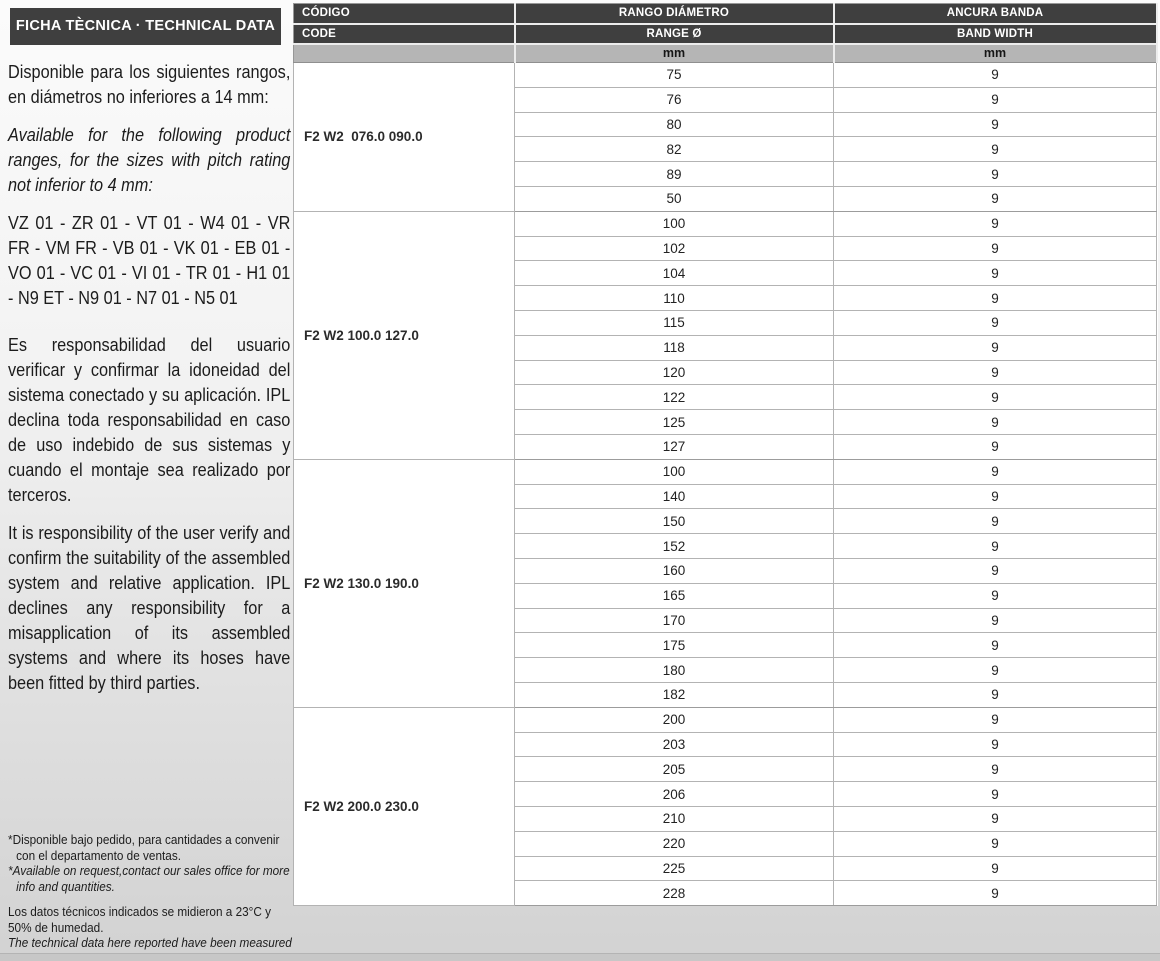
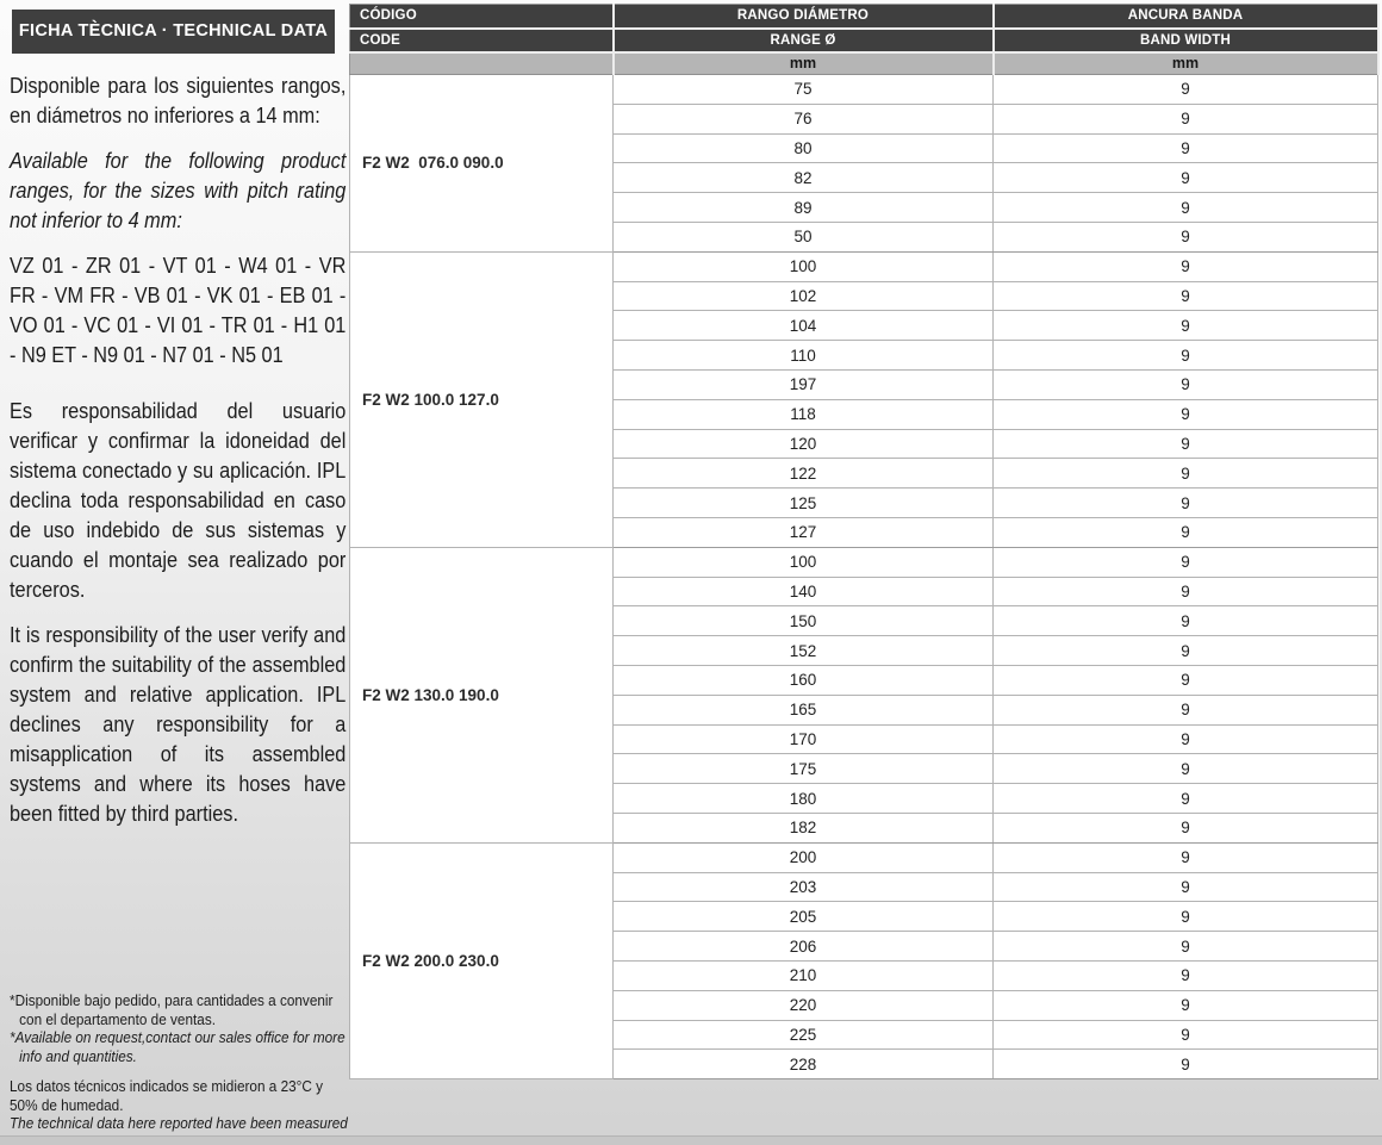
  FICHA TÈCNICA · TECHNICAL DATA
  Disponible para los siguientes rangos, en diámetros no inferiores a 14 mm:
  Available for the following product ranges, for the sizes with pitch rating not inferior to 4 mm:
  VZ 01 - ZR 01 - VT 01 - W4 01 - VR FR - VM FR - VB 01 - VK 01 - EB 01 - VO 01 - VC 01 - VI 01 - TR 01 - H1 01 - N9 ET - N9 01 - N7 01 - N5 01
  Es responsabilidad del usuario verificar y confirmar la idoneidad del sistema conectado y su aplicación. IPL declina toda responsabilidad en caso de uso indebido de sus sistemas y cuando el montaje sea realizado por terceros.
  It is responsibility of the user verify and confirm the suitability of the assembled system and relative application. IPL declines any responsibility for a misapplication of its assembled systems and where its hoses have been fitted by third parties.
  *Disponible bajo pedido, para cantidades a convenir con el departamento de ventas.
  *Available on request,contact our sales office for more info and quantities.
  Los datos técnicos indicados se midieron a 23°C y 50% de humedad.
  CÓDIGO	RANGO DIÁMETRO	ANCURA BANDA
  CODE	RANGE Ø	BAND WIDTH
  	mm	mm
  F2 W2 076.0 090.0	75	9
  76	9
  80	9
  82	9
  89	9
  50	9
  F2 W2 100.0 127.0	100	9
  102	9
  104	9
  110	9
- 115	9
+ 197	9
  118	9
  120	9
  122	9
  125	9
  127	9
  F2 W2 130.0 190.0	100	9
  140	9
  150	9
  152	9
  160	9
  165	9
  170	9
  175	9
  180	9
  182	9
  F2 W2 200.0 230.0	200	9
  203	9
  205	9
  206	9
  210	9
  220	9
  225	9
  228	9
